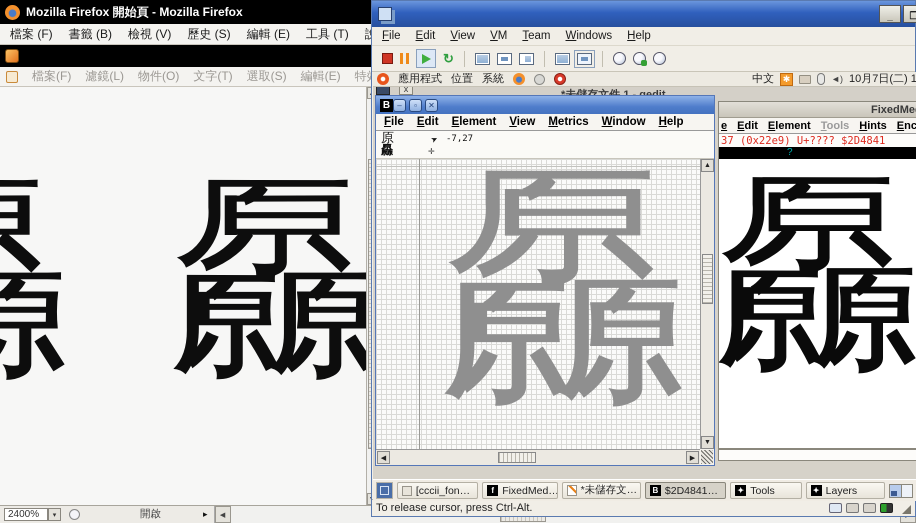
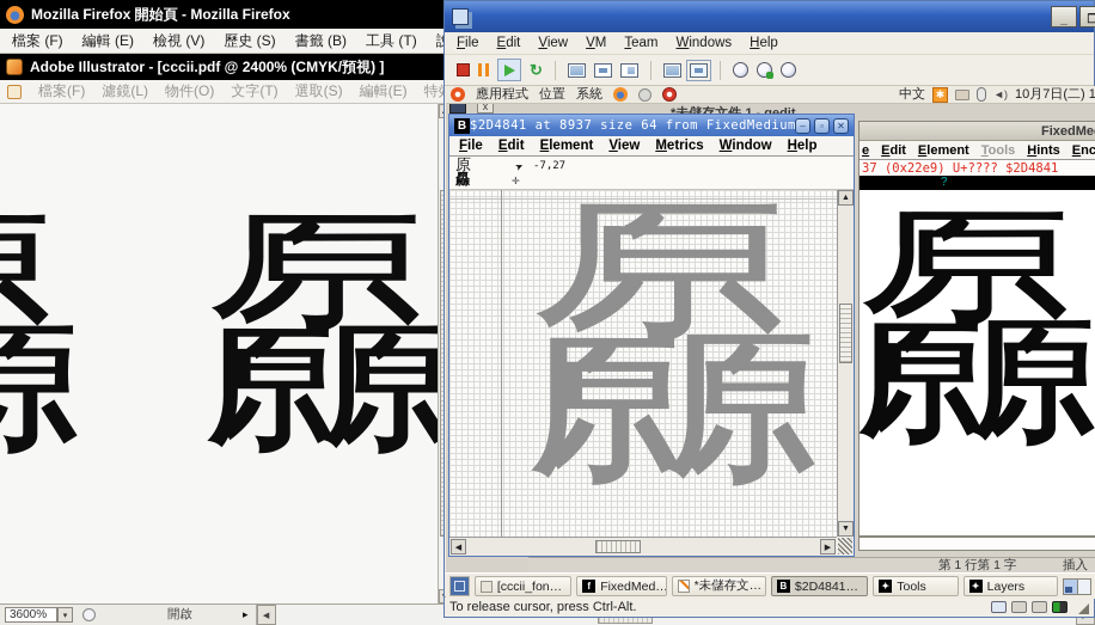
  Mozilla Firefox 開始頁 - Mozilla Firefox
  檔案 (F)
- 書籤 (B)
+ 編輯 (E)
  檢視 (V)
  歷史 (S)
- 編輯 (E)
+ 書籤 (B)
  工具 (T)
+ Adobe Illustrator - [cccii.pdf @ 2400% (CMYK/預視) ]
  檔案(F)
  濾鏡(L)
  物件(O)
  文字(T)
  選取(S)
  編輯(E)
  厵
- 2400%
+ 3600%
  開啟
  ▸
  _
  ❐
  File
  Edit
  View
  VM
  Team
  Windows
  Help
  ↻
  應用程式
  位置
  系統
  中文
  ✱
  ◄)
  10月7日(二) 1
  x
  FixedMe
  e
  Edit
  Element
  Tools
  Hints
  37 (0x22e9) U+???? $2D4841
  ?
  厵
  B
+ $2D4841 at 8937 size 64 from FixedMedium
  –
  ▫
  ✕
  File
  Edit
  Element
  View
  Metrics
  Window
  Help
  原
  厵
  -7,27
  ✛
  厵
+ 第 1 行第 1 字
+ 插入
  [cccii_fon…
  f
  FixedMed…
  *未儲存文…
  B
  $2D4841…
  ✦
  Tools
  ✦
  Layers
  To release cursor, press Ctrl-Alt.
